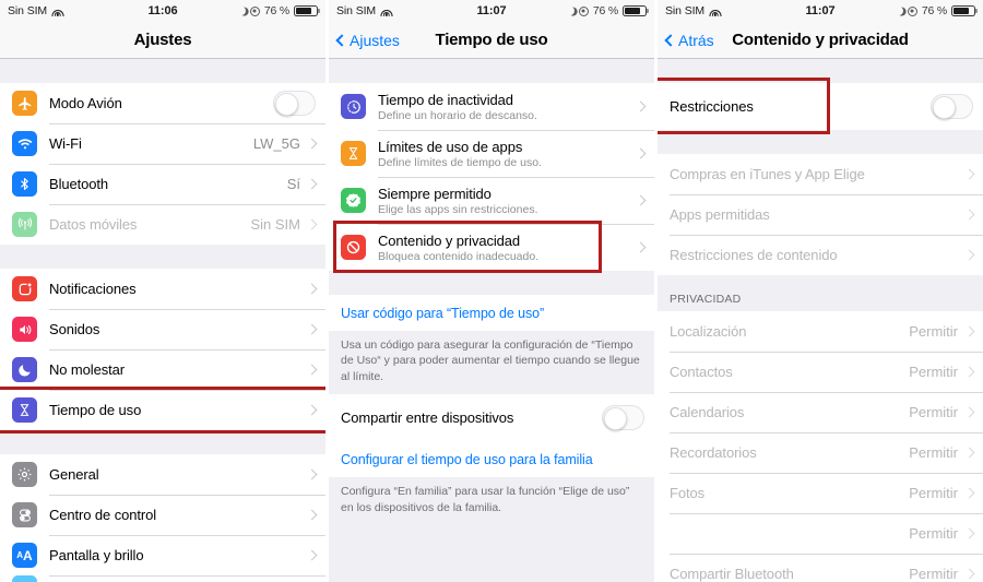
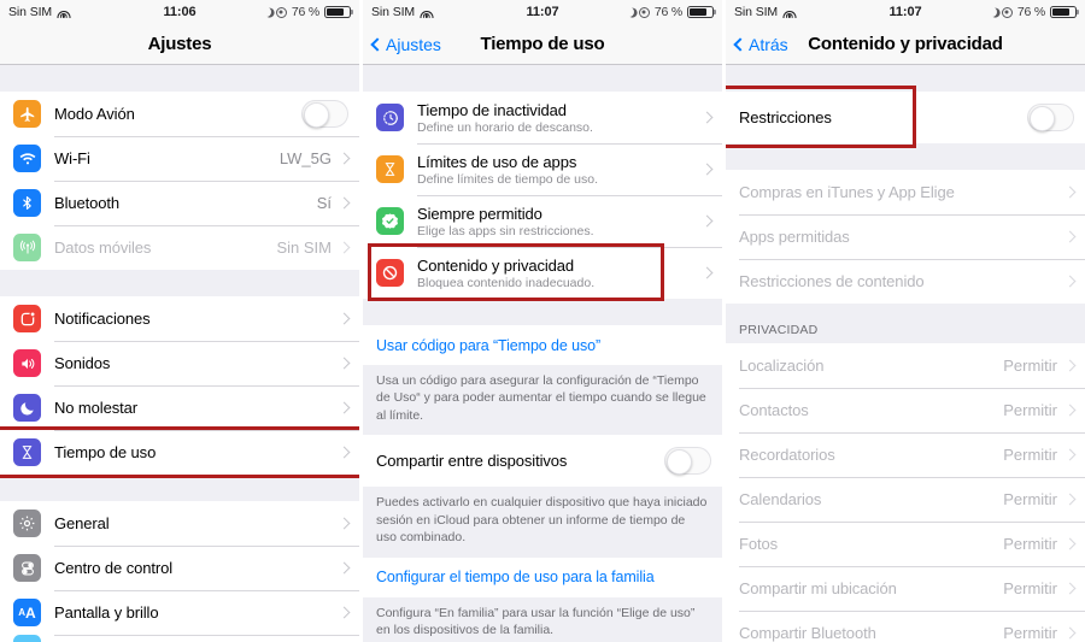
  Sin SIM
  11:06
  76 %
  Ajustes
  Modo Avión
  Wi-Fi
  LW_5G
  Bluetooth
  Sí
  Datos móviles
  Sin SIM
  Notificaciones
  Sonidos
  No molestar
  General
  Centro de control
  A
  A
  Pantalla y brillo
  Sin SIM
  11:07
  76 %
  Ajustes
  Tiempo de uso
  Tiempo de inactividad
  Define un horario de descanso.
  Límites de uso de apps
  Define límites de tiempo de uso.
  Siempre permitido
  Elige las apps sin restricciones.
  Usar código para “Tiempo de uso”
  Usa un código para asegurar la configuración de “Tiempo de Uso“ y para poder aumentar el tiempo cuando se llegue al límite.
  Compartir entre dispositivos
+ Puedes activarlo en cualquier dispositivo que haya iniciado sesión en iCloud para obtener un informe de tiempo de uso combinado.
  Configurar el tiempo de uso para la familia
  Configura “En familia” para usar la función “Elige de uso” en los dispositivos de la familia.
  Sin SIM
  11:07
  76 %
  Atrás
  Contenido y privacidad
  Restricciones
  Compras en iTunes y App Elige
  Apps permitidas
  Restricciones de contenido
  PRIVACIDAD
  Localización
  Permitir
  Contactos
  Permitir
- Calendarios
+ Recordatorios
  Permitir
- Recordatorios
+ Calendarios
  Permitir
  Fotos
  Permitir
+ Compartir mi ubicación
  Permitir
  Compartir Bluetooth
  Permitir
